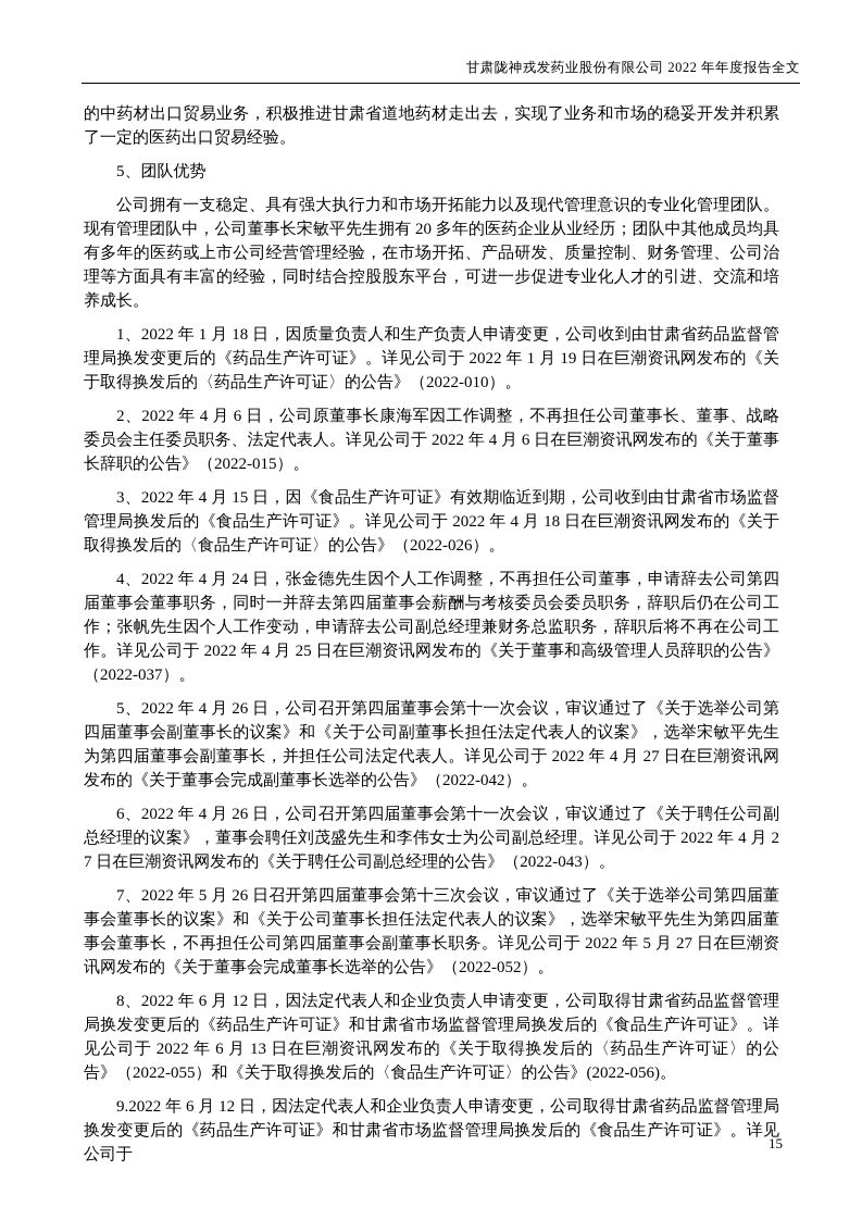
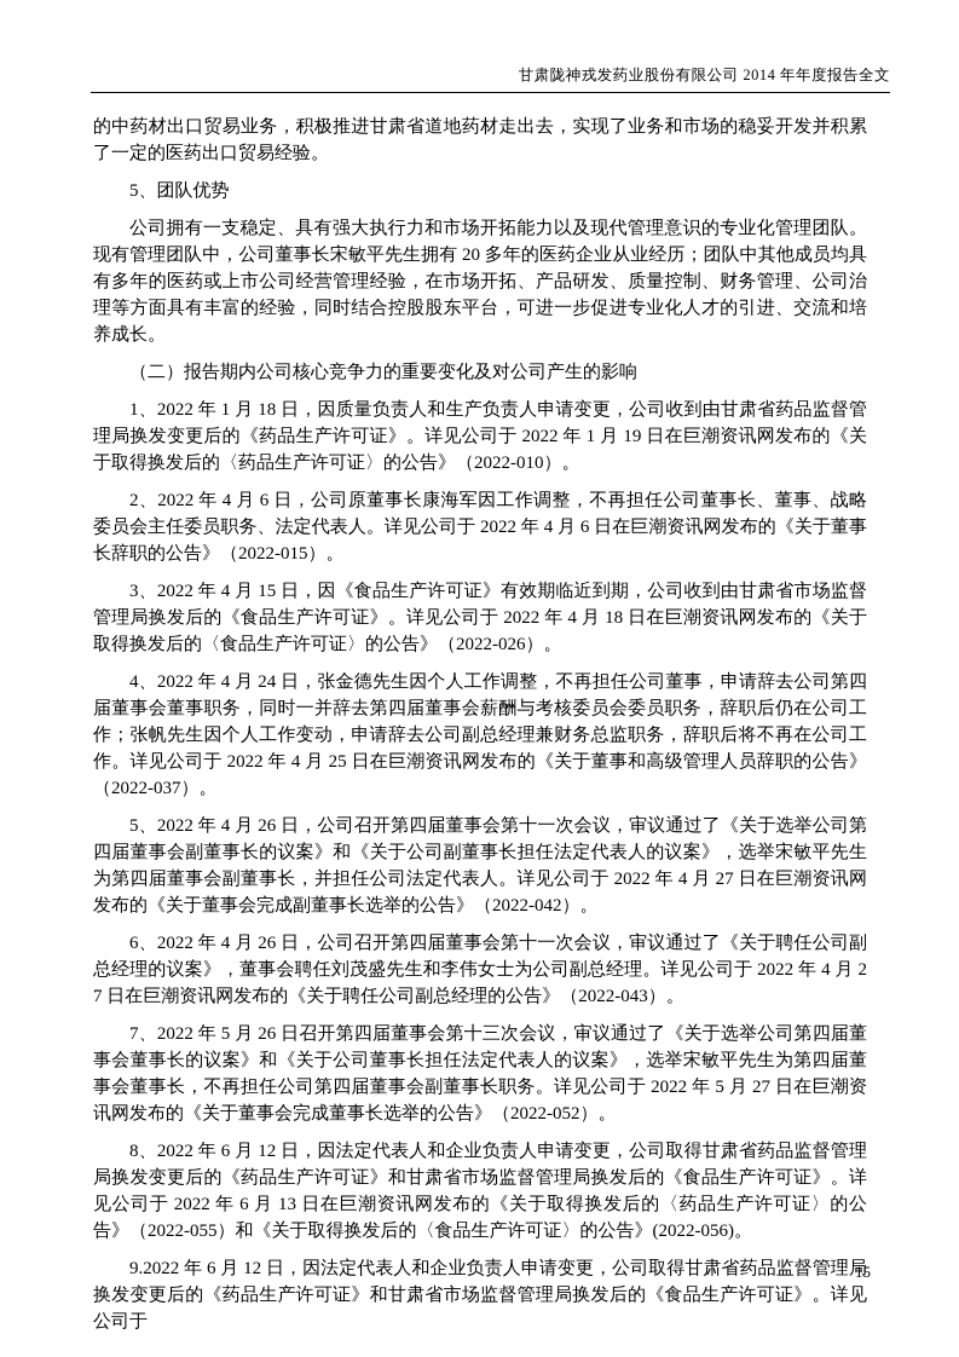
- 甘肃陇神戎发药业股份有限公司 2022 年年度报告全文
+ 甘肃陇神戎发药业股份有限公司 2014 年年度报告全文
  的中药材出口贸易业务，积极推进甘肃省道地药材走出去，实现了业务和市场的稳妥开发并积累了一定的医药出口贸易经验。
  5、团队优势
  公司拥有一支稳定、具有强大执行力和市场开拓能力以及现代管理意识的专业化管理团队。现有管理团队中，公司董事长宋敏平先生拥有 20 多年的医药企业从业经历；团队中其他成员均具有多年的医药或上市公司经营管理经验，在市场开拓、产品研发、质量控制、财务管理、公司治理等方面具有丰富的经验，同时结合控股股东平台，可进一步促进专业化人才的引进、交流和培养成长。
+ （二）报告期内公司核心竞争力的重要变化及对公司产生的影响
  1、2022 年 1 月 18 日，因质量负责人和生产负责人申请变更，公司收到由甘肃省药品监督管理局换发变更后的《药品生产许可证》。详见公司于 2022 年 1 月 19 日在巨潮资讯网发布的《关于取得换发后的〈药品生产许可证〉的公告》（2022-010）。
  2、2022 年 4 月 6 日，公司原董事长康海军因工作调整，不再担任公司董事长、董事、战略委员会主任委员职务、法定代表人。详见公司于 2022 年 4 月 6 日在巨潮资讯网发布的《关于董事长辞职的公告》（2022-015）。
  3、2022 年 4 月 15 日，因《食品生产许可证》有效期临近到期，公司收到由甘肃省市场监督管理局换发后的《食品生产许可证》。详见公司于 2022 年 4 月 18 日在巨潮资讯网发布的《关于取得换发后的〈食品生产许可证〉的公告》（2022-026）。
  4、2022 年 4 月 24 日，张金德先生因个人工作调整，不再担任公司董事，申请辞去公司第四届董事会董事职务，同时一并辞去第四届董事会薪酬与考核委员会委员职务，辞职后仍在公司工作；张帆先生因个人工作变动，申请辞去公司副总经理兼财务总监职务，辞职后将不再在公司工作。详见公司于 2022 年 4 月 25 日在巨潮资讯网发布的《关于董事和高级管理人员辞职的公告》（2022-037）。
  5、2022 年 4 月 26 日，公司召开第四届董事会第十一次会议，审议通过了《关于选举公司第四届董事会副董事长的议案》和《关于公司副董事长担任法定代表人的议案》，选举宋敏平先生为第四届董事会副董事长，并担任公司法定代表人。详见公司于 2022 年 4 月 27 日在巨潮资讯网发布的《关于董事会完成副董事长选举的公告》（2022-042）。
  6、2022 年 4 月 26 日，公司召开第四届董事会第十一次会议，审议通过了《关于聘任公司副总经理的议案》，董事会聘任刘茂盛先生和李伟女士为公司副总经理。详见公司于 2022 年 4 月 27 日在巨潮资讯网发布的《关于聘任公司副总经理的公告》（2022-043）。
  7、2022 年 5 月 26 日召开第四届董事会第十三次会议，审议通过了《关于选举公司第四届董事会董事长的议案》和《关于公司董事长担任法定代表人的议案》，选举宋敏平先生为第四届董事会董事长，不再担任公司第四届董事会副董事长职务。详见公司于 2022 年 5 月 27 日在巨潮资讯网发布的《关于董事会完成董事长选举的公告》（2022-052）。
  8、2022 年 6 月 12 日，因法定代表人和企业负责人申请变更，公司取得甘肃省药品监督管理局换发变更后的《药品生产许可证》和甘肃省市场监督管理局换发后的《食品生产许可证》。详见公司于 2022 年 6 月 13 日在巨潮资讯网发布的《关于取得换发后的〈药品生产许可证〉的公告》（2022-055）和《关于取得换发后的〈食品生产许可证〉的公告》(2022-056)。
  9.2022 年 6 月 12 日，因法定代表人和企业负责人申请变更，公司取得甘肃省药品监督管理局换发变更后的《药品生产许可证》和甘肃省市场监督管理局换发后的《食品生产许可证》。详见公司于
  15
